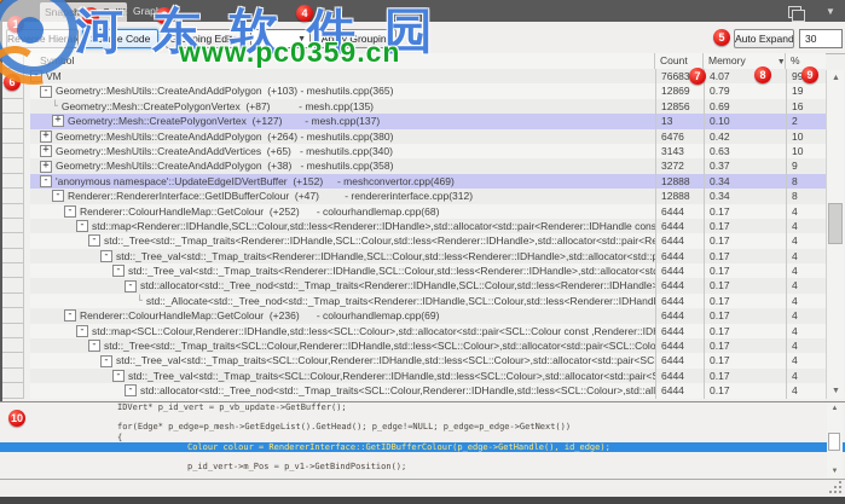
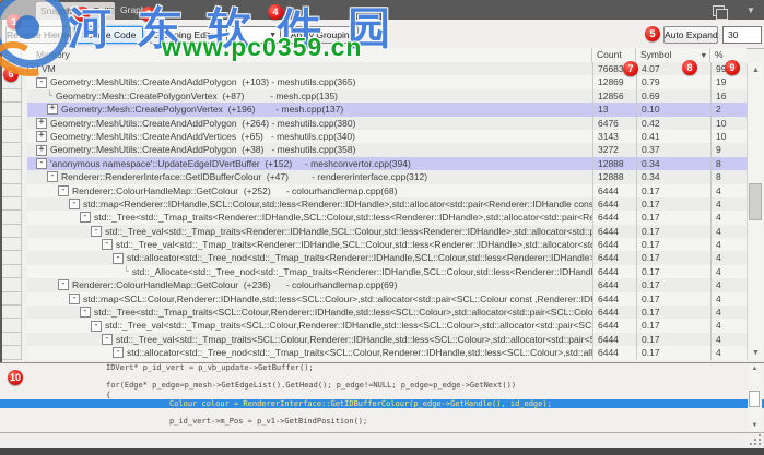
  ✕
  Grap
  ▼
  Reverse Hierar
  Source Code
  Grouping Editor
  Apply Grouping
  Auto Expand
  30
- Symbol
+ Memory
  Count
- Memory
+ Symbol
  %
  -
  VM
  76683
  4.07
  -
  Geometry::MeshUtils::CreateAndAddPolygon (+103) - meshutils.cpp(365)
  12869
  0.79
  19
  └
  Geometry::Mesh::CreatePolygonVertex (+87) - mesh.cpp(135)
  12856
  0.69
  16
  +
- Geometry::Mesh::CreatePolygonVertex (+127) - mesh.cpp(137)
+ Geometry::Mesh::CreatePolygonVertex (+196) - mesh.cpp(137)
  13
  0.10
  2
  +
  Geometry::MeshUtils::CreateAndAddPolygon (+264) - meshutils.cpp(380)
  6476
  0.42
  10
  +
  Geometry::MeshUtils::CreateAndAddVertices (+65) - meshutils.cpp(340)
  3143
- 0.63
+ 0.41
  10
  +
  Geometry::MeshUtils::CreateAndAddPolygon (+38) - meshutils.cpp(358)
  3272
  0.37
  9
  -
- 'anonymous namespace'::UpdateEdgeIDVertBuffer (+152) - meshconvertor.cpp(469)
+ 'anonymous namespace'::UpdateEdgeIDVertBuffer (+152) - meshconvertor.cpp(394)
  12888
  0.34
  8
  -
  Renderer::RendererInterface::GetIDBufferColour (+47) - rendererinterface.cpp(312)
  12888
  0.34
  8
  -
  Renderer::ColourHandleMap::GetColour (+252) - colourhandlemap.cpp(68)
  6444
  0.17
  4
  -
  std::map<Renderer::IDHandle,SCL::Colour,std::less<Renderer::IDHandle>,std::allocator<std::pair<Renderer::IDHandle cons
  6444
  0.17
  4
  -
  std::_Tree<std::_Tmap_traits<Renderer::IDHandle,SCL::Colour,std::less<Renderer::IDHandle>,std::allocator<std::pair<Re
  6444
  0.17
  4
  -
  std::_Tree_val<std::_Tmap_traits<Renderer::IDHandle,SCL::Colour,std::less<Renderer::IDHandle>,std::allocator<std::p
  6444
  0.17
  4
  -
  std::_Tree_val<std::_Tmap_traits<Renderer::IDHandle,SCL::Colour,std::less<Renderer::IDHandle>,std::allocator<st
  6444
  0.17
  4
  -
  6444
  0.17
  4
  └
  6444
  0.17
  4
  -
  Renderer::ColourHandleMap::GetColour (+236) - colourhandlemap.cpp(69)
  6444
  0.17
  4
  -
  std::map<SCL::Colour,Renderer::IDHandle,std::less<SCL::Colour>,std::allocator<std::pair<SCL::Colour const ,Renderer::ID
  6444
  0.17
  4
  -
  std::_Tree<std::_Tmap_traits<SCL::Colour,Renderer::IDHandle,std::less<SCL::Colour>,std::allocator<std::pair<SCL::Colo
  6444
  0.17
  4
  -
  std::_Tree_val<std::_Tmap_traits<SCL::Colour,Renderer::IDHandle,std::less<SCL::Colour>,std::allocator<std::pair<SC
  6444
  0.17
  4
  -
  std::_Tree_val<std::_Tmap_traits<SCL::Colour,Renderer::IDHandle,std::less<SCL::Colour>,std::allocator<std::pair<
  6444
  0.17
  4
  -
  std::allocator<std::_Tree_nod<std::_Tmap_traits<SCL::Colour,Renderer::IDHandle,std::less<SCL::Colour>,std::all
  6444
  0.17
  4
  IDVert* p_id_vert = p_vb_update->GetBuffer();
  for(Edge* p_edge=p_mesh->GetEdgeList().GetHead(); p_edge!=NULL; p_edge=p_edge->GetNext())
  {
  Colour colour = RendererInterface::GetIDBufferColour(p_edge->GetHandle(), id_edge);
  p_id_vert->m_Pos = p_v1->GetBindPosition();
  河东软件园
  www.pc0359.cn
  1
  2
  3
  4
  5
  6
  7
  8
  9
  10
